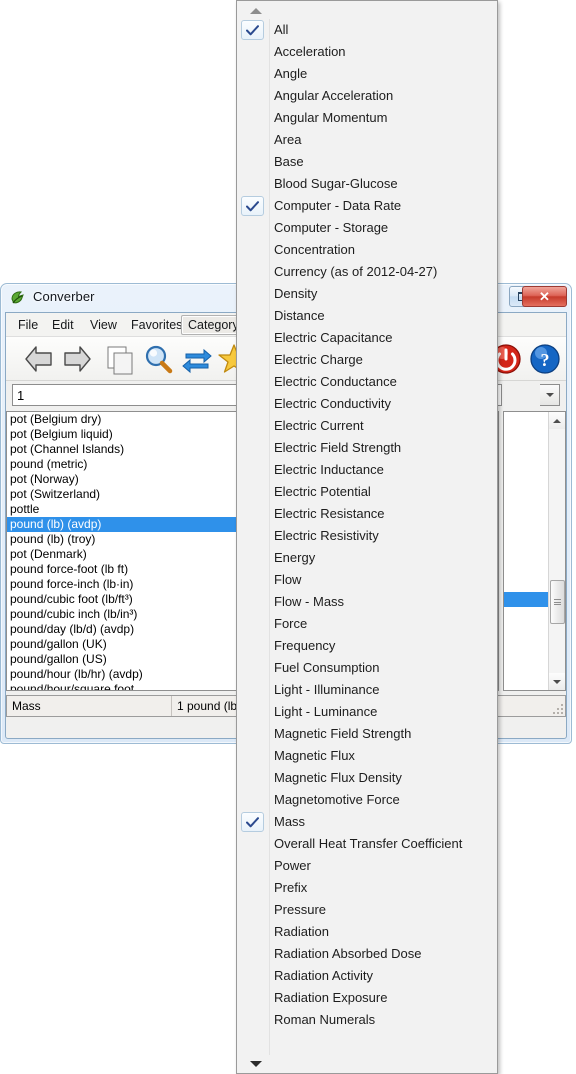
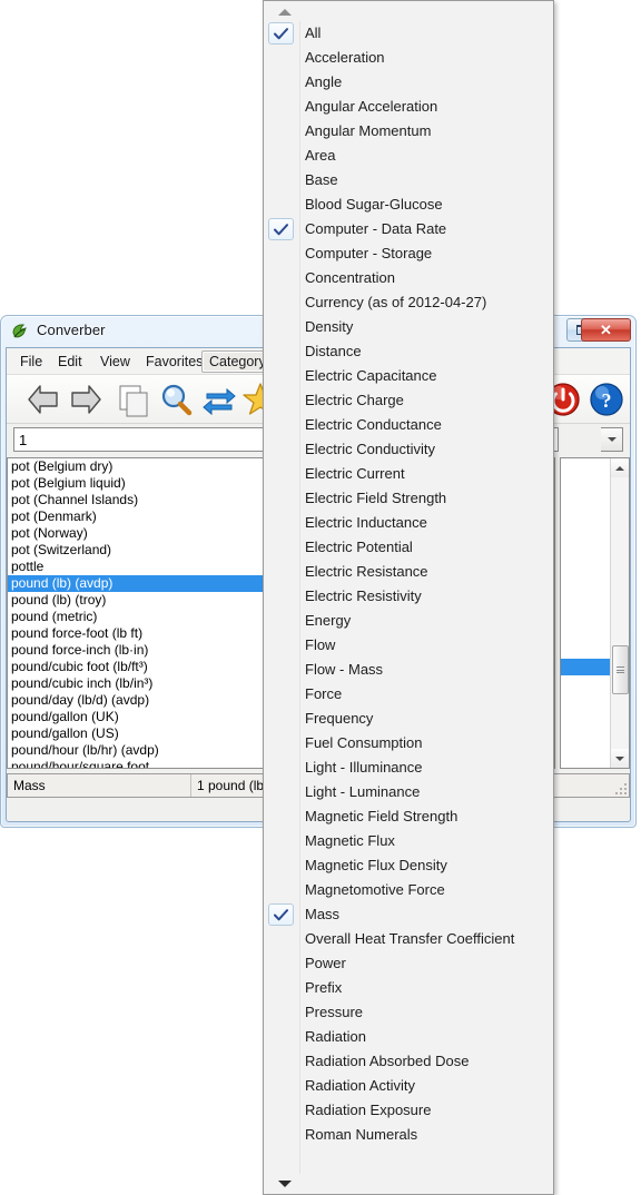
  Converber
  ✕
  File
  Edit
  View
  Favorites
  Categor
  ?
  1
  pot (Belgium dry)
  pot (Belgium liquid)
  pot (Channel Islands)
- pound (metric)
+ pot (Denmark)
  pot (Norway)
  pot (Switzerland)
  pottle
  pound (lb) (avdp)
  pound (lb) (troy)
- pot (Denmark)
+ pound (metric)
  pound force-foot (lb ft)
  pound force-inch (lb·in)
  pound/cubic foot (lb/ft³)
  pound/cubic inch (lb/in³)
  pound/day (lb/d) (avdp)
  pound/gallon (UK)
  pound/gallon (US)
  pound/hour (lb/hr) (avdp)
  pound/hour/square foot
  Mass
  1 pound (lb
  All
  Acceleration
  Angle
  Angular Acceleration
  Angular Momentum
  Area
  Base
  Blood Sugar-Glucose
  Computer - Data Rate
  Computer - Storage
  Concentration
  Currency (as of 2012-04-27)
  Density
  Distance
  Electric Capacitance
  Electric Charge
  Electric Conductance
  Electric Conductivity
  Electric Current
  Electric Field Strength
  Electric Inductance
  Electric Potential
  Electric Resistance
  Electric Resistivity
  Energy
  Flow
  Flow - Mass
  Force
  Frequency
  Fuel Consumption
  Light - Illuminance
  Light - Luminance
  Magnetic Field Strength
  Magnetic Flux
  Magnetic Flux Density
  Magnetomotive Force
  Mass
  Overall Heat Transfer Coefficient
  Power
  Prefix
  Pressure
  Radiation
  Radiation Absorbed Dose
  Radiation Activity
  Radiation Exposure
  Roman Numerals
